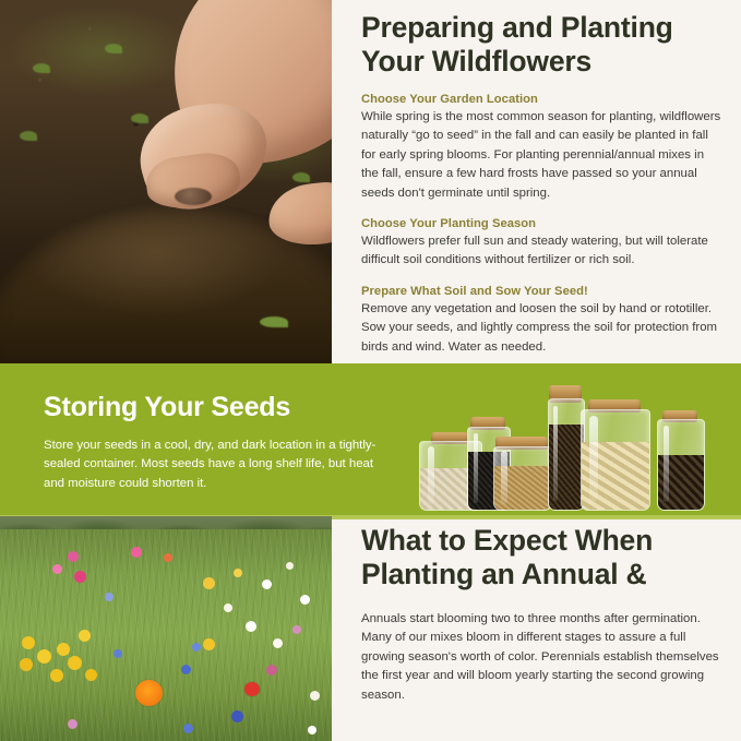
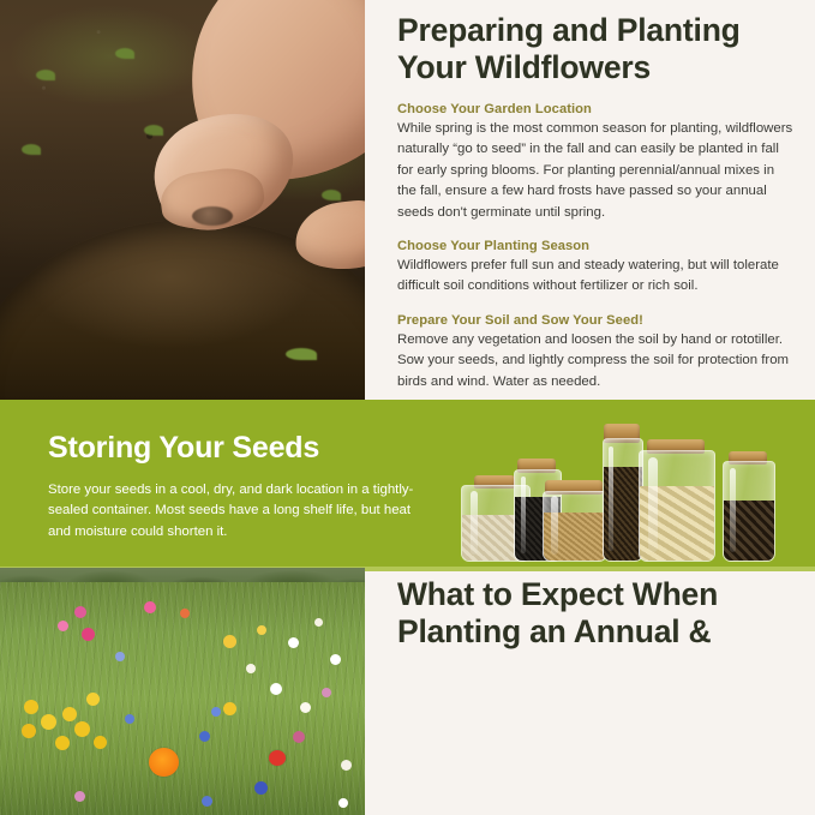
  Preparing and Planting
  Your Wildflowers
  Choose Your Garden Location
  While spring is the most common season for planting, wildflowers naturally “go to seed” in the fall and can easily be planted in fall for early spring blooms. For planting perennial/annual mixes in the fall, ensure a few hard frosts have passed so your annual seeds don't germinate until spring.
  Choose Your Planting Season
  Wildflowers prefer full sun and steady watering, but will tolerate difficult soil conditions without fertilizer or rich soil.
- Prepare What Soil and Sow Your Seed!
+ Prepare Your Soil and Sow Your Seed!
  Remove any vegetation and loosen the soil by hand or rototiller. Sow your seeds, and lightly compress the soil for protection from birds and wind. Water as needed.
  Storing Your Seeds
  Store your seeds in a cool, dry, and dark location in a tightly-sealed container. Most seeds have a long shelf life, but heat and moisture could shorten it.
  What to Expect When
  Planting an Annual &
- Annuals start blooming two to three months after germination. Many of our mixes bloom in different stages to assure a full growing season's worth of color. Perennials establish themselves the first year and will bloom yearly starting the second growing season.
